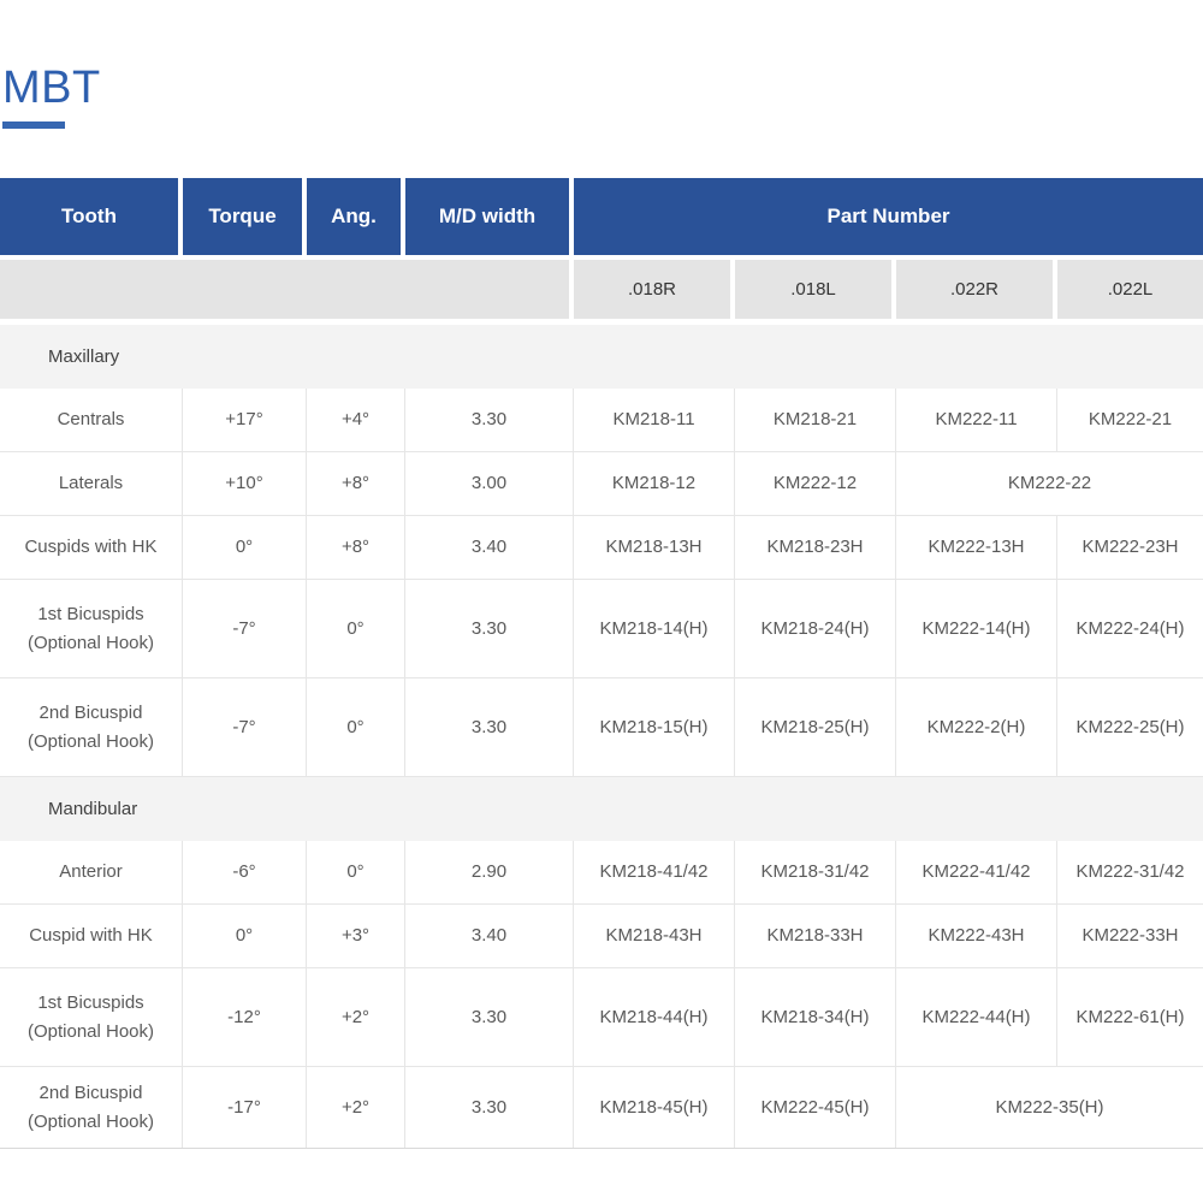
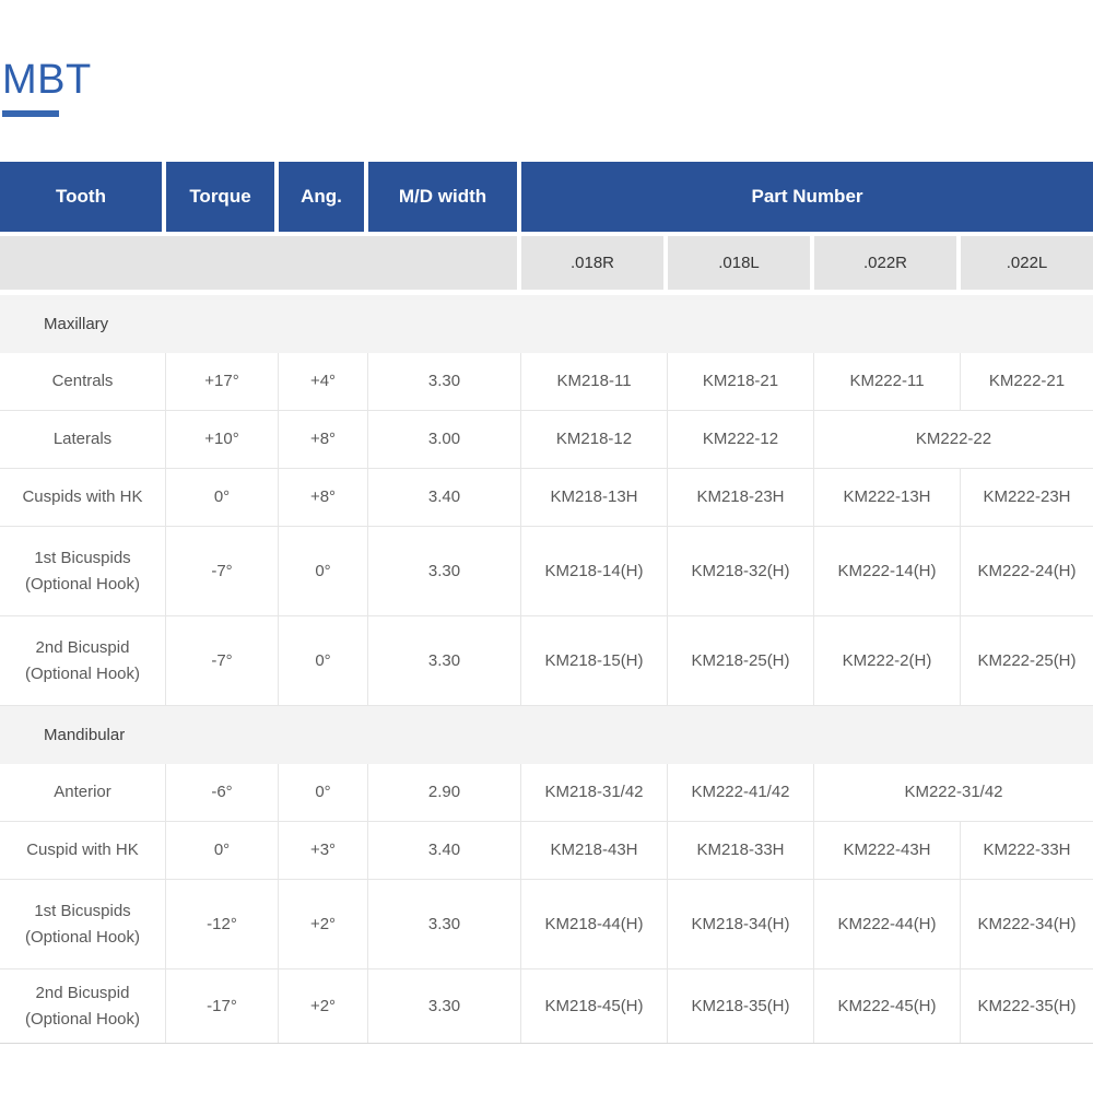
  MBT
  Tooth
  Torque
  Ang.
  M/D width
  Part Number
  .018R
  .018L
  .022R
  .022L
  Maxillary
  Centrals
  +17°
  +4°
  3.30
  KM218-11
  KM218-21
  KM222-11
  KM222-21
  Laterals
  +10°
  +8°
  3.00
  KM218-12
  KM222-12
  KM222-22
  Cuspids with HK
  0°
  +8°
  3.40
  KM218-13H
  KM218-23H
  KM222-13H
  KM222-23H
  1st Bicuspids
  (Optional Hook)
  -7°
  0°
  3.30
  KM218-14(H)
- KM218-24(H)
+ KM218-32(H)
  KM222-14(H)
  KM222-24(H)
  2nd Bicuspid
  (Optional Hook)
  -7°
  0°
  3.30
  KM218-15(H)
  KM218-25(H)
  KM222-2(H)
  KM222-25(H)
  Mandibular
  Anterior
  -6°
  0°
  2.90
- KM218-41/42
  KM218-31/42
  KM222-41/42
  KM222-31/42
  Cuspid with HK
  0°
  +3°
  3.40
  KM218-43H
  KM218-33H
  KM222-43H
  KM222-33H
  1st Bicuspids
  (Optional Hook)
  -12°
  +2°
  3.30
  KM218-44(H)
  KM218-34(H)
  KM222-44(H)
- KM222-61(H)
+ KM222-34(H)
  2nd Bicuspid
  (Optional Hook)
  -17°
  +2°
  3.30
  KM218-45(H)
+ KM218-35(H)
  KM222-45(H)
  KM222-35(H)
